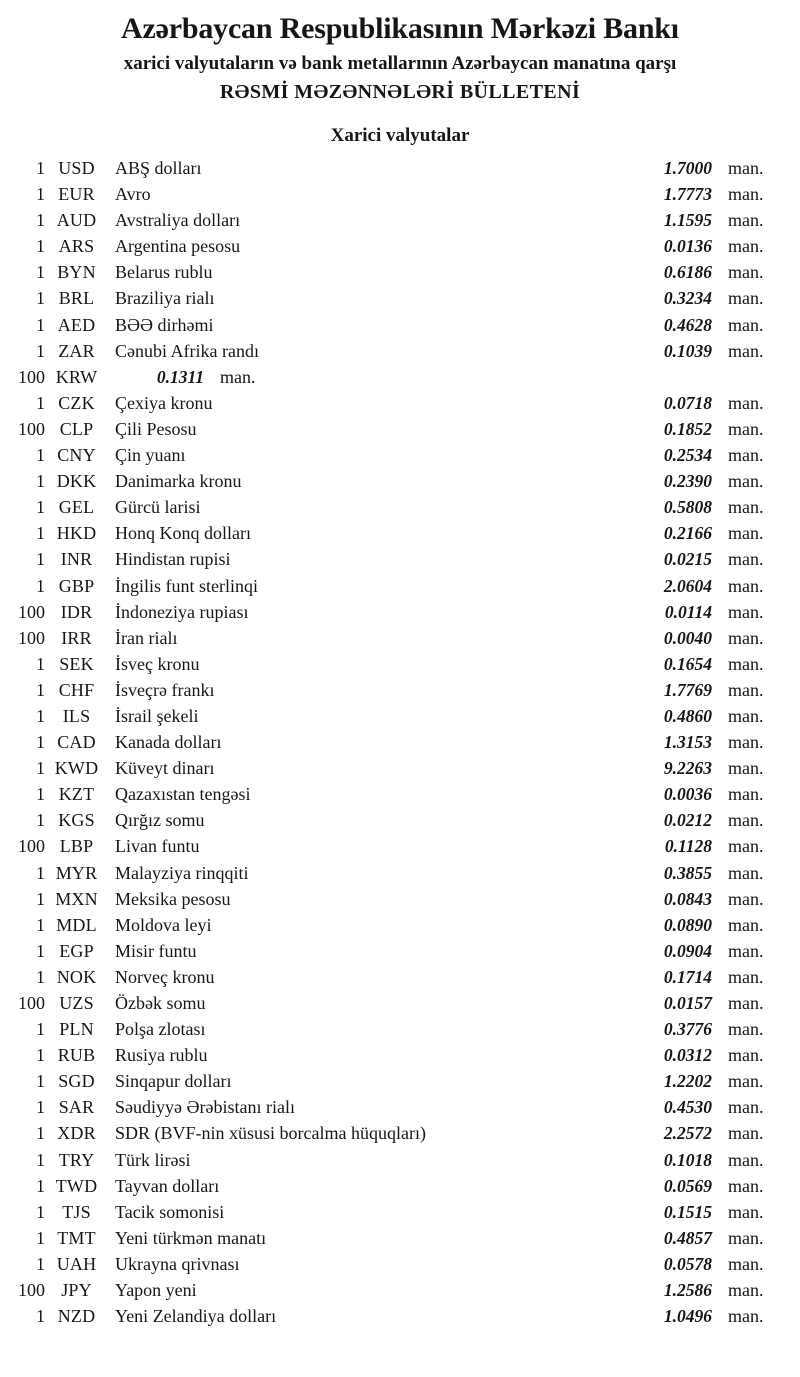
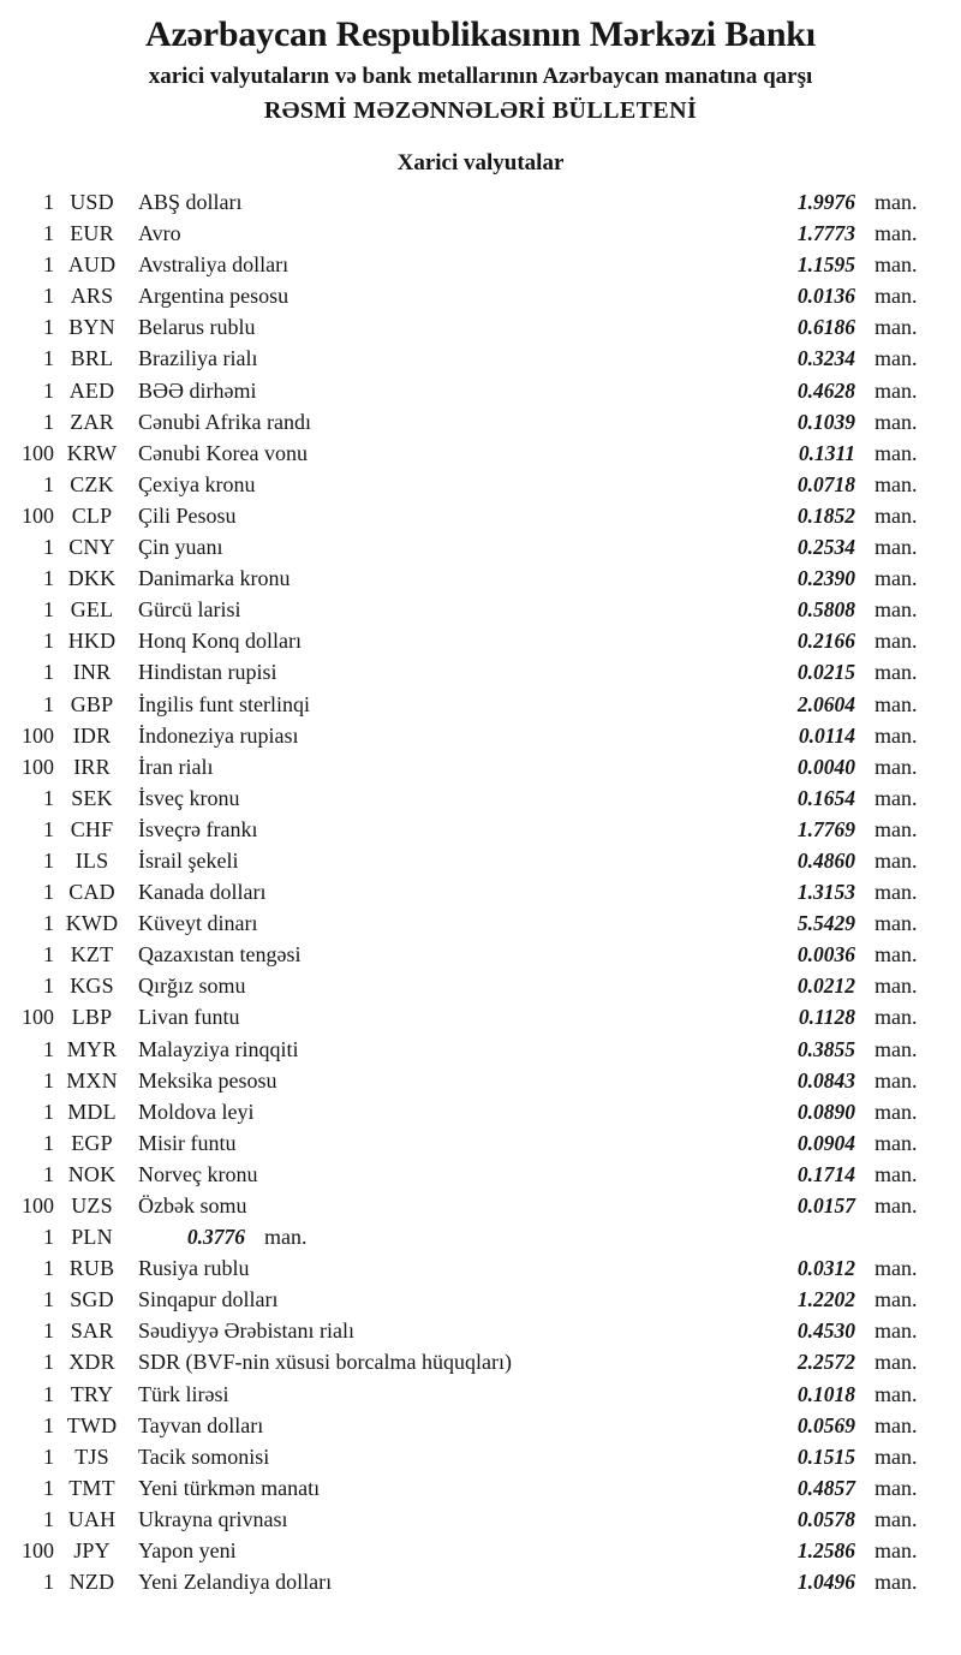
  Azərbaycan Respublikasının Mərkəzi Bankı
  xarici valyutaların və bank metallarının Azərbaycan manatına qarşı
  RƏSMİ MƏZƏNNƏLƏRİ BÜLLETENİ
  Xarici valyutalar
  1
  USD
  ABŞ dolları
- 1.7000
+ 1.9976
  man.
  1
  EUR
  Avro
  1.7773
  man.
  1
  AUD
  Avstraliya dolları
  1.1595
  man.
  1
  ARS
  Argentina pesosu
  0.0136
  man.
  1
  BYN
  Belarus rublu
  0.6186
  man.
  1
  BRL
  Braziliya rialı
  0.3234
  man.
  1
  AED
  BƏƏ dirhəmi
  0.4628
  man.
  1
  ZAR
  Cənubi Afrika randı
  0.1039
  man.
  100
  KRW
+ Cənubi Korea vonu
  0.1311
  man.
  1
  CZK
  Çexiya kronu
  0.0718
  man.
  100
  CLP
  Çili Pesosu
  0.1852
  man.
  1
  CNY
  Çin yuanı
  0.2534
  man.
  1
  DKK
  Danimarka kronu
  0.2390
  man.
  1
  GEL
  Gürcü larisi
  0.5808
  man.
  1
  HKD
  Honq Konq dolları
  0.2166
  man.
  1
  INR
  Hindistan rupisi
  0.0215
  man.
  1
  GBP
  İngilis funt sterlinqi
  2.0604
  man.
  100
  IDR
  İndoneziya rupiası
  0.0114
  man.
  100
  IRR
  İran rialı
  0.0040
  man.
  1
  SEK
  İsveç kronu
  0.1654
  man.
  1
  CHF
  İsveçrə frankı
  1.7769
  man.
  1
  ILS
  İsrail şekeli
  0.4860
  man.
  1
  CAD
  Kanada dolları
  1.3153
  man.
  1
  KWD
  Küveyt dinarı
- 9.2263
+ 5.5429
  man.
  1
  KZT
  Qazaxıstan tengəsi
  0.0036
  man.
  1
  KGS
  Qırğız somu
  0.0212
  man.
  100
  LBP
  Livan funtu
  0.1128
  man.
  1
  MYR
  Malayziya rinqqiti
  0.3855
  man.
  1
  MXN
  Meksika pesosu
  0.0843
  man.
  1
  MDL
  Moldova leyi
  0.0890
  man.
  1
  EGP
  Misir funtu
  0.0904
  man.
  1
  NOK
  Norveç kronu
  0.1714
  man.
  100
  UZS
  Özbək somu
  0.0157
  man.
  1
  PLN
- Polşa zlotası
  0.3776
  man.
  1
  RUB
  Rusiya rublu
  0.0312
  man.
  1
  SGD
  Sinqapur dolları
  1.2202
  man.
  1
  SAR
  Səudiyyə Ərəbistanı rialı
  0.4530
  man.
  1
  XDR
  SDR (BVF-nin xüsusi borcalma hüquqları)
  2.2572
  man.
  1
  TRY
  Türk lirəsi
  0.1018
  man.
  1
  TWD
  Tayvan dolları
  0.0569
  man.
  1
  TJS
  Tacik somonisi
  0.1515
  man.
  1
  TMT
  Yeni türkmən manatı
  0.4857
  man.
  1
  UAH
  Ukrayna qrivnası
  0.0578
  man.
  100
  JPY
  Yapon yeni
  1.2586
  man.
  1
  NZD
  Yeni Zelandiya dolları
  1.0496
  man.
